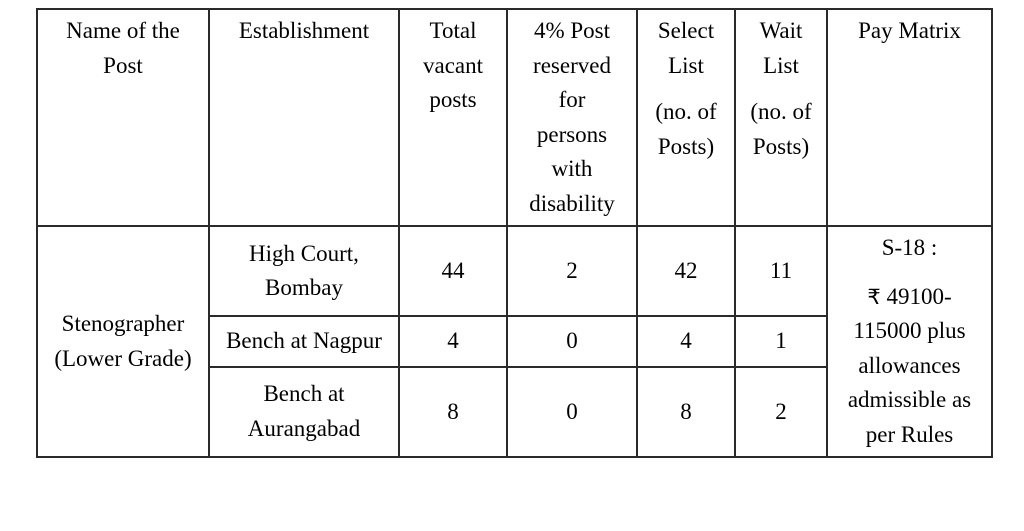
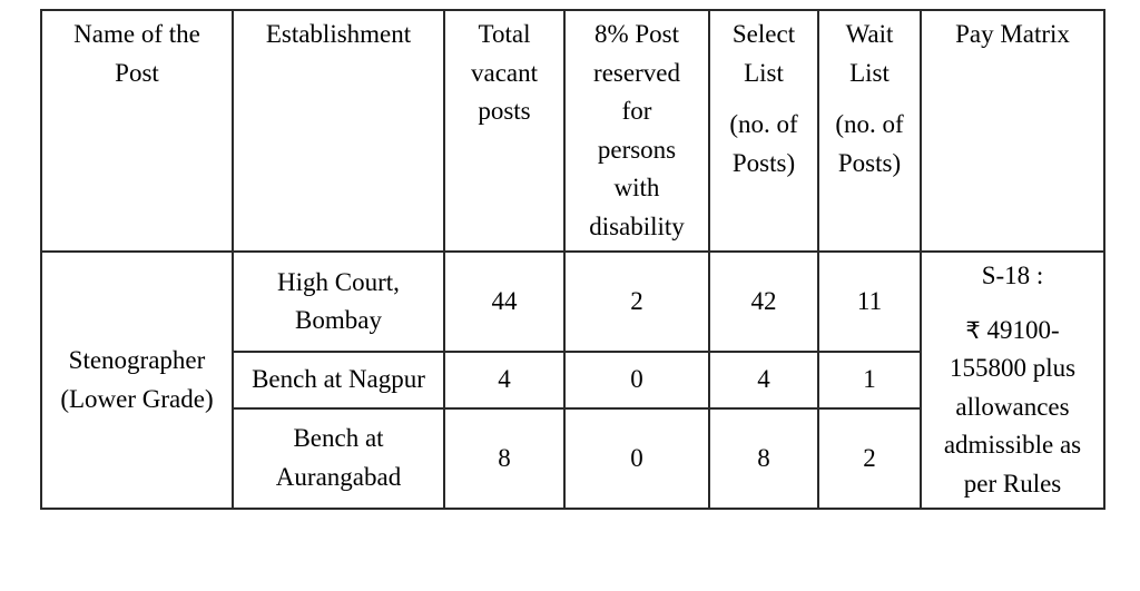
- Name of the Post	Establishment	Total vacant posts	4% Post reserved for persons with disability	Select List (no. of Posts)	Wait List (no. of Posts)	Pay Matrix
+ Name of the Post	Establishment	Total vacant posts	8% Post reserved for persons with disability	Select List (no. of Posts)	Wait List (no. of Posts)	Pay Matrix
- Stenographer (Lower Grade)	High Court, Bombay	44	2	42	11	S-18 : ₹ 49100- 115000 plus allowances admissible as per Rules
+ Stenographer (Lower Grade)	High Court, Bombay	44	2	42	11	S-18 : ₹ 49100- 155800 plus allowances admissible as per Rules
  Bench at Nagpur	4	0	4	1
  Bench at Aurangabad	8	0	8	2
